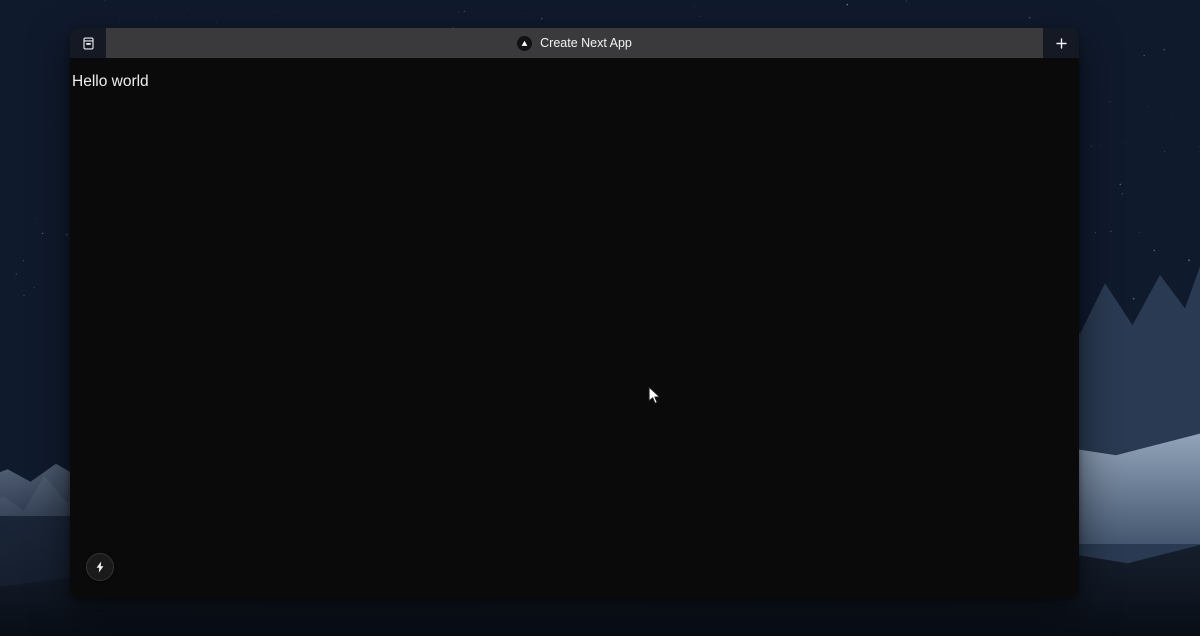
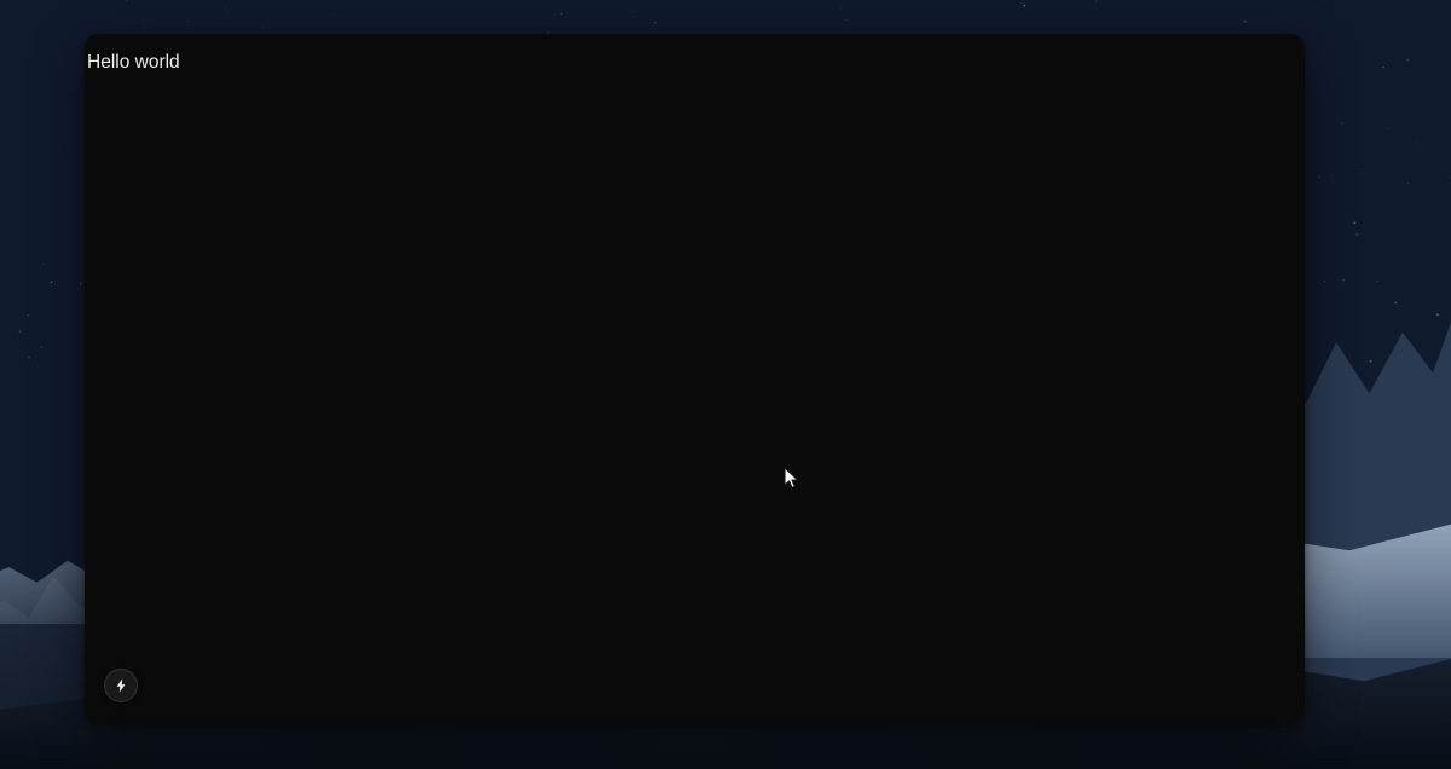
- Create Next App
  Hello world
